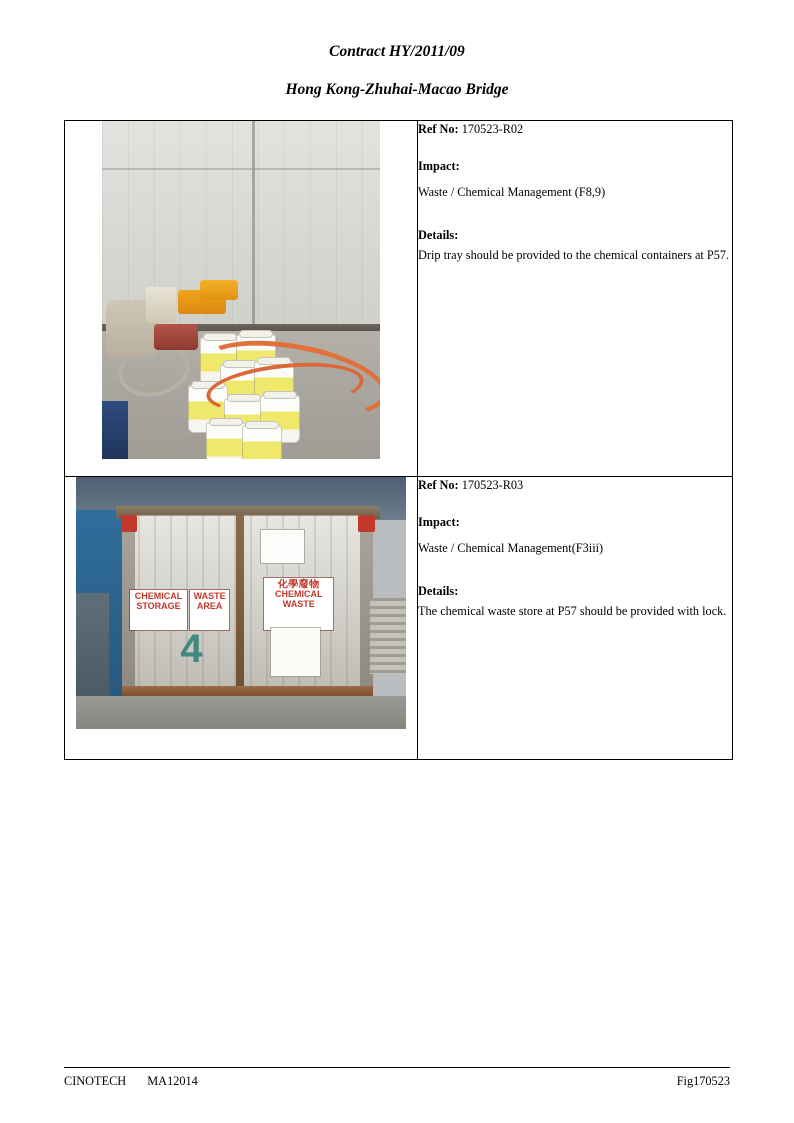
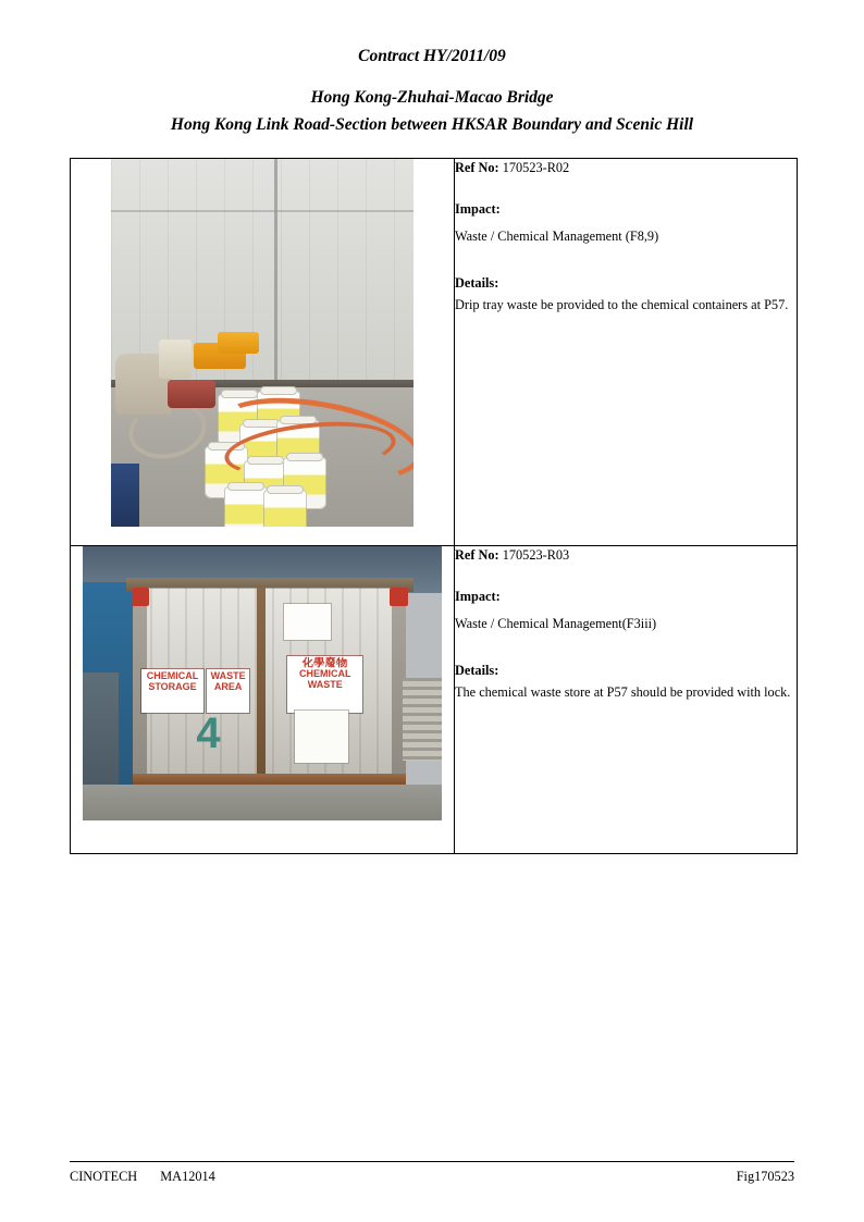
  Contract HY/2011/09
  Hong Kong-Zhuhai-Macao Bridge
+ Hong Kong Link Road-Section between HKSAR Boundary and Scenic Hill
- 	Ref No: 170523-R02 Impact: Waste / Chemical Management (F8,9) Details: Drip tray should be provided to the chemical containers at P57.
+ 	Ref No: 170523-R02 Impact: Waste / Chemical Management (F8,9) Details: Drip tray waste be provided to the chemical containers at P57.
  CHEMICAL STORAGE WASTE AREA 化學廢物 CHEMICAL WASTE 4	Ref No: 170523-R03 Impact: Waste / Chemical Management(F3iii) Details: The chemical waste store at P57 should be provided with lock.
  CINOTECH MA12014
  Fig170523
